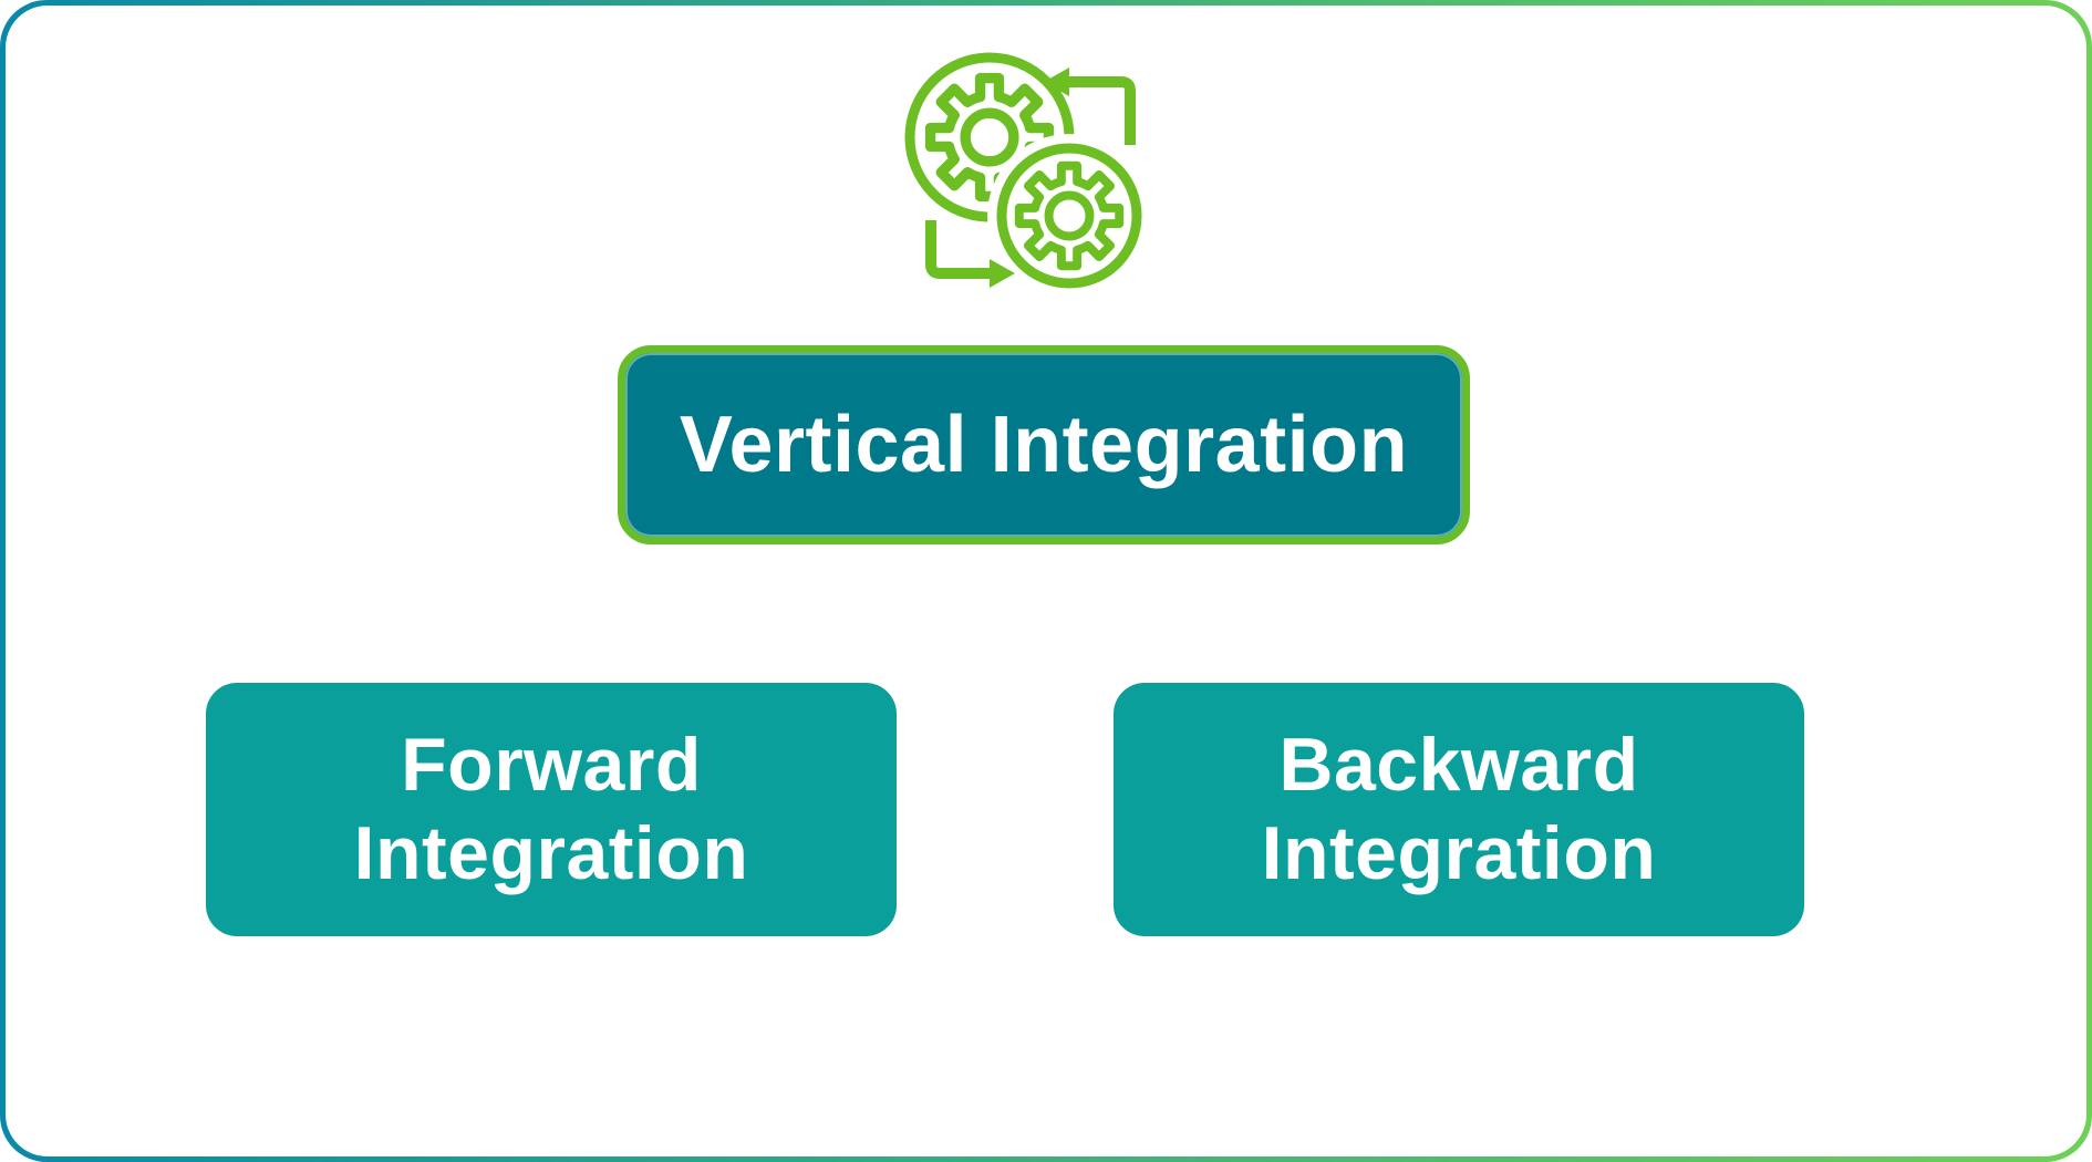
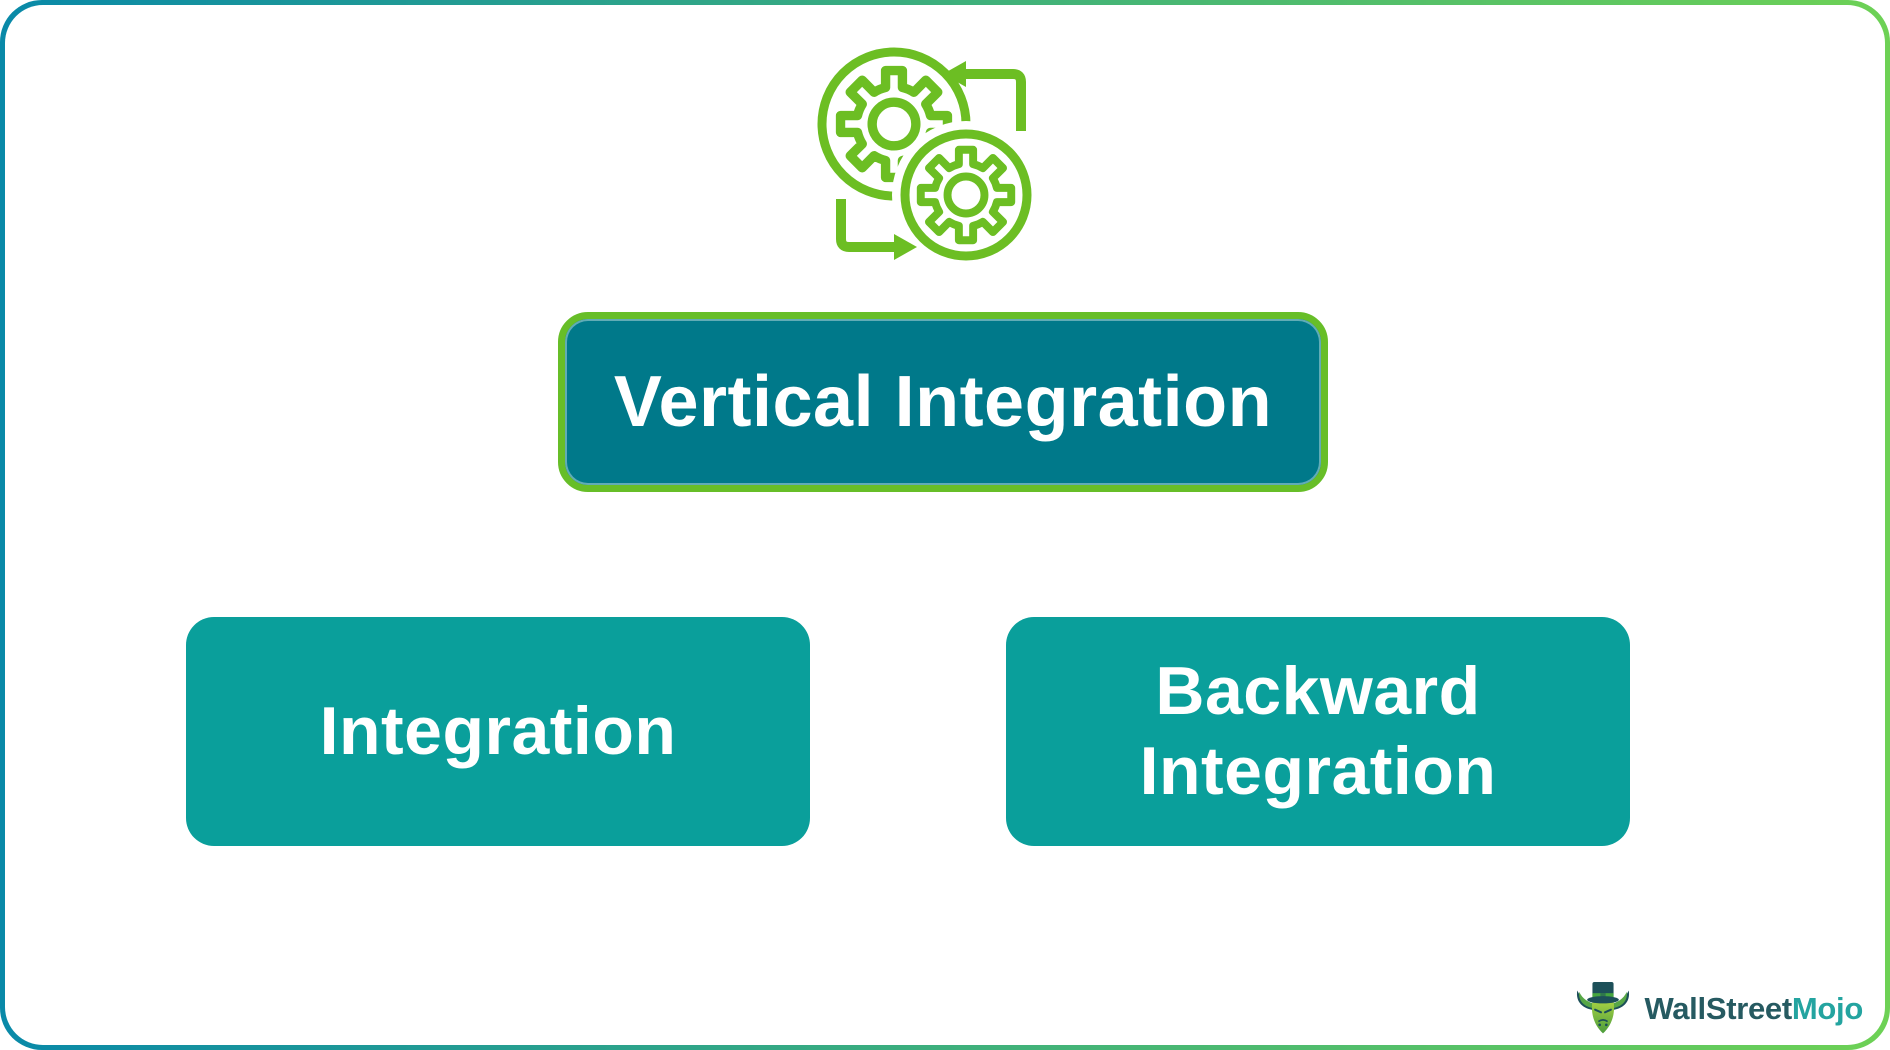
  Vertical Integration
- Forward
  Integration
  Backward
  Integration
+ WallStreetMojo
